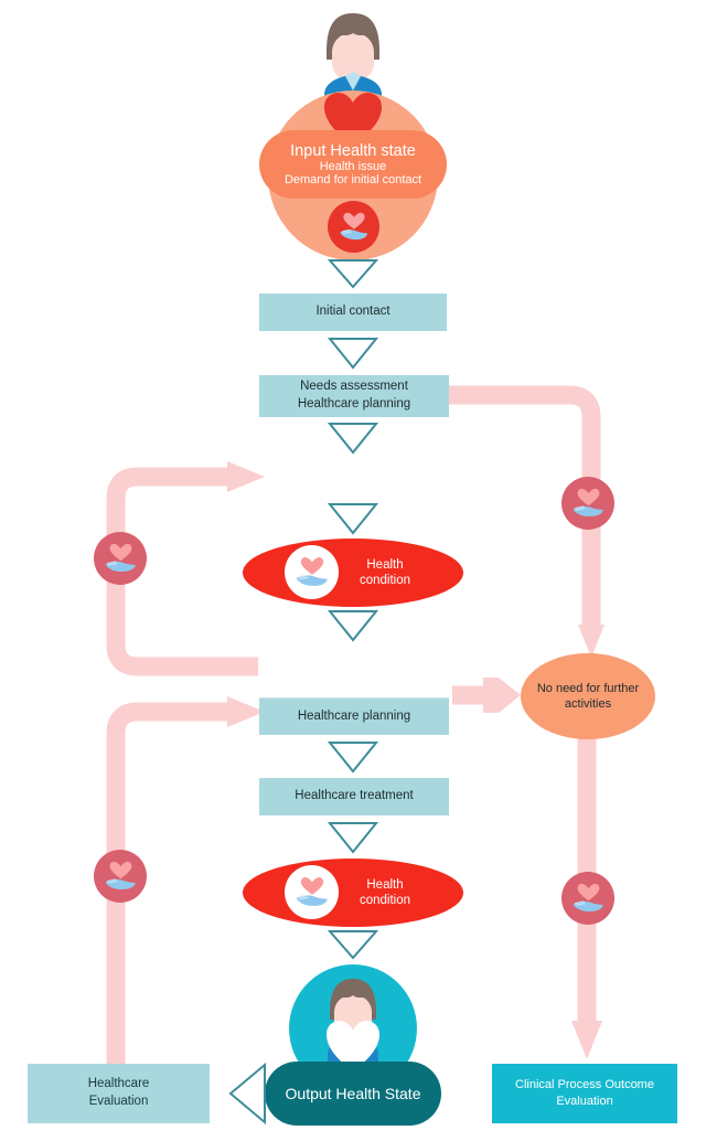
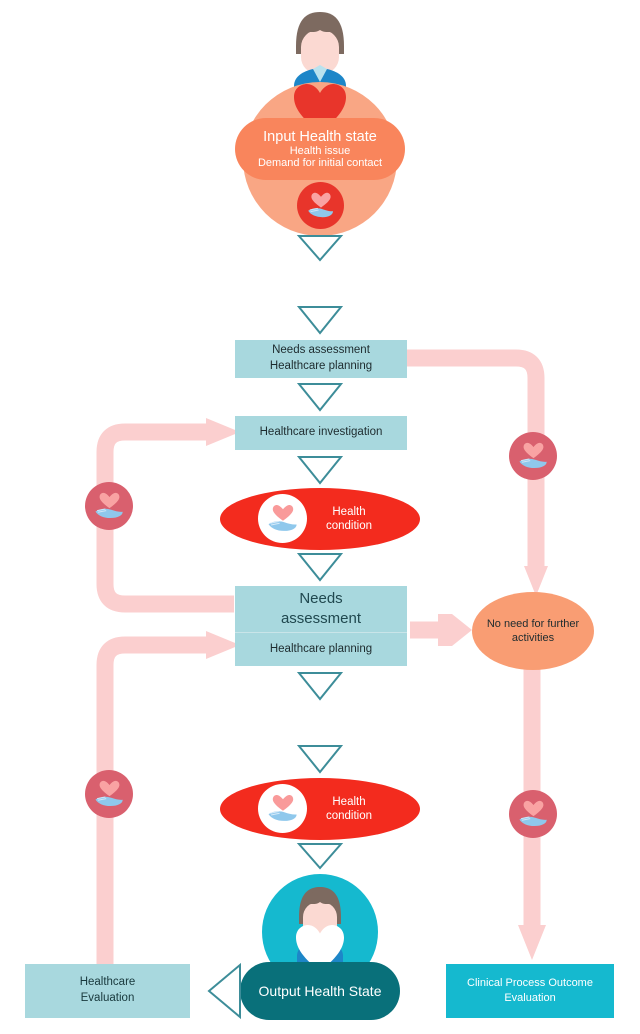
  Input Health state
  Health issue
  Demand for initial contact
- Initial contact
  Needs assessment
  Healthcare planning
+ Healthcare investigation
  Health
  condition
+ Needs
+ assessment
  Healthcare planning
- Healthcare treatment
  Health
  condition
  Output Health State
  Healthcare
  Evaluation
  No need for further
  activities
  Clinical Process Outcome
  Evaluation
